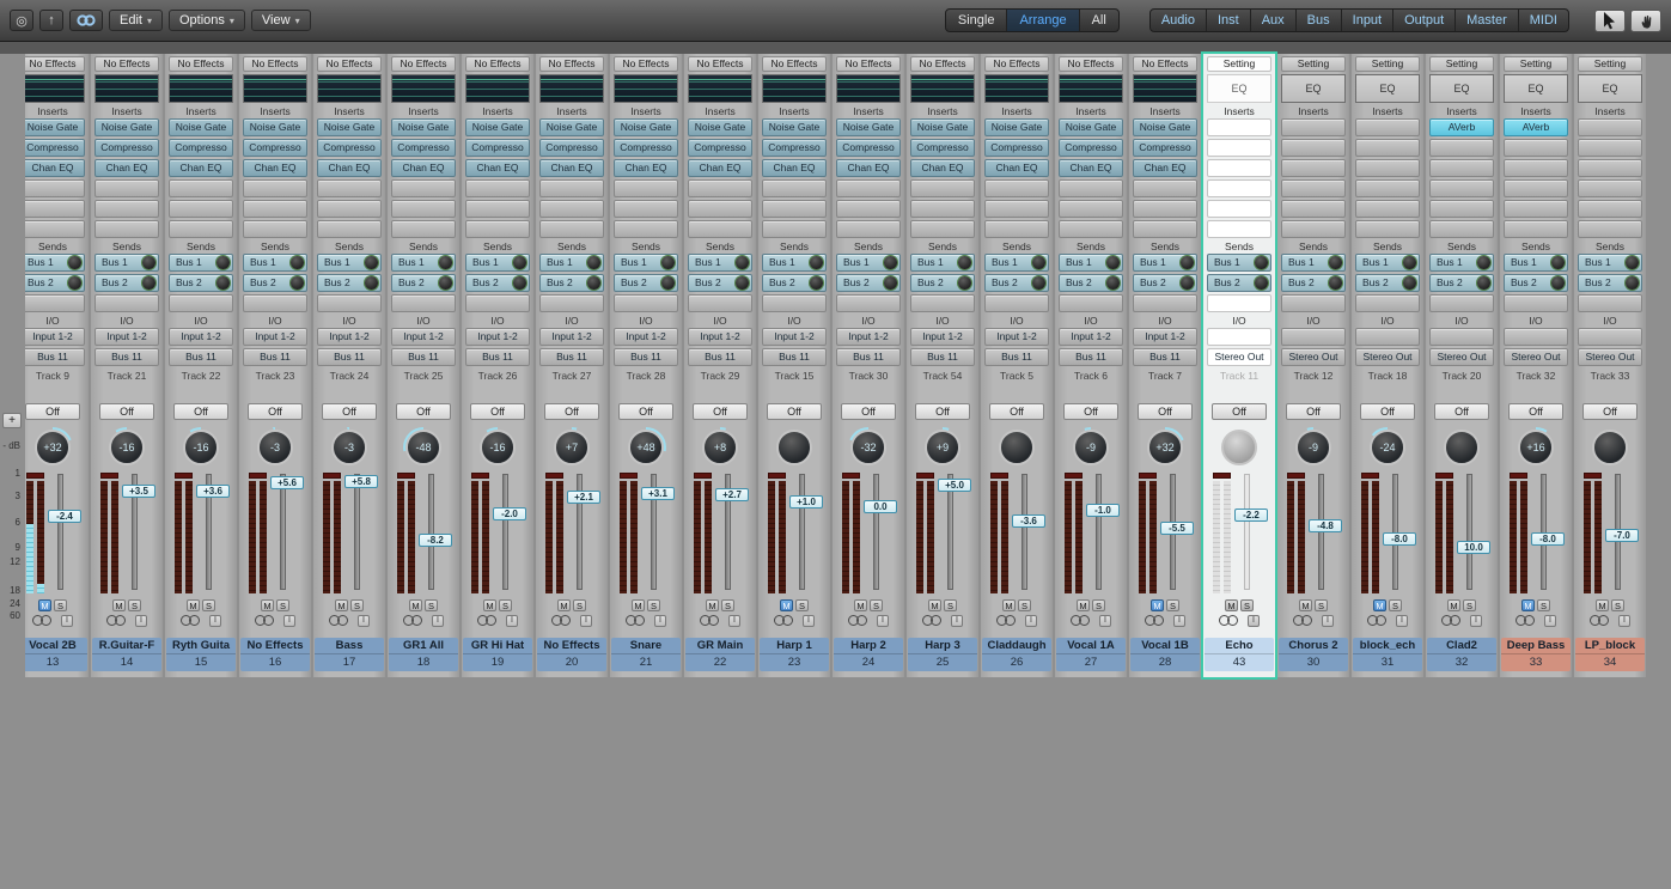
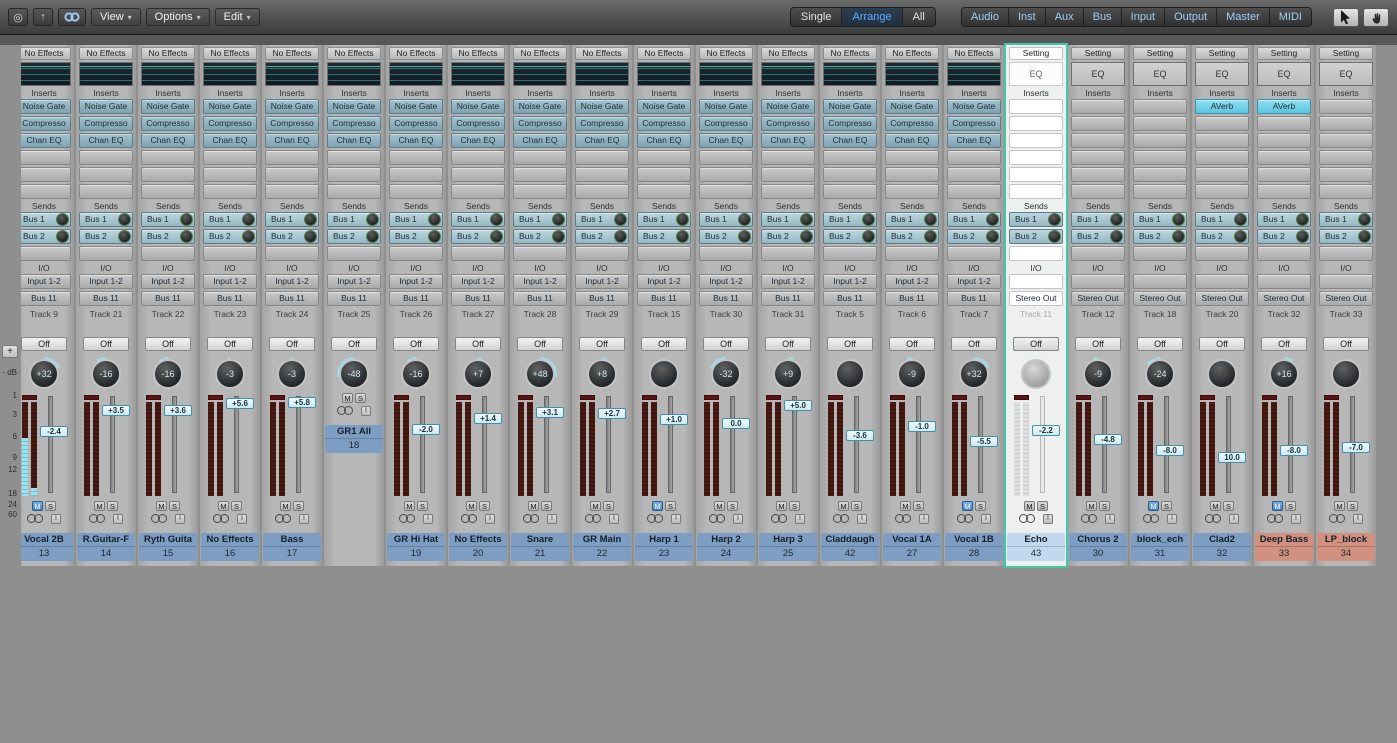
  ◎
  ↑
- Edit
+ View
  ▾
  Options
  ▾
- View
+ Edit
  ▾
  Single
  Arrange
  All
  Audio
  Inst
  Aux
  Bus
  Input
  Output
  Master
  MIDI
  No Effects
  Inserts
  Noise Gate
  Compresso
  Chan EQ
  Sends
  Bus 1
  Bus 2
  I/O
  Input 1-2
  Bus 11
  Track 9
  Off
  +32
  -2.4
  M
  S
  Vocal 2B
  13
  No Effects
  Inserts
  Noise Gate
  Compresso
  Chan EQ
  Sends
  Bus 1
  Bus 2
  I/O
  Input 1-2
  Bus 11
  Track 21
  Off
  -16
  +3.5
  M
  S
  R.Guitar-F
  14
  No Effects
  Inserts
  Noise Gate
  Compresso
  Chan EQ
  Sends
  Bus 1
  Bus 2
  I/O
  Input 1-2
  Bus 11
  Track 22
  Off
  -16
  +3.6
  M
  S
  Ryth Guita
  15
  No Effects
  Inserts
  Noise Gate
  Compresso
  Chan EQ
  Sends
  Bus 1
  Bus 2
  I/O
  Input 1-2
  Bus 11
  Track 23
  Off
  -3
  +5.6
  M
  S
  No Effects
  16
  No Effects
  Inserts
  Noise Gate
  Compresso
  Chan EQ
  Sends
  Bus 1
  Bus 2
  I/O
  Input 1-2
  Bus 11
  Track 24
  Off
  -3
  +5.8
  M
  S
  Bass
  17
  No Effects
  Inserts
  Noise Gate
  Compresso
  Chan EQ
  Sends
  Bus 1
  Bus 2
  I/O
  Input 1-2
  Bus 11
  Track 25
  Off
  -48
- -8.2
  M
  S
  GR1 All
  18
  No Effects
  Inserts
  Noise Gate
  Compresso
  Chan EQ
  Sends
  Bus 1
  Bus 2
  I/O
  Input 1-2
  Bus 11
  Track 26
  Off
  -16
  -2.0
  M
  S
  GR Hi Hat
  19
  No Effects
  Inserts
  Noise Gate
  Compresso
  Chan EQ
  Sends
  Bus 1
  Bus 2
  I/O
  Input 1-2
  Bus 11
  Track 27
  Off
  +7
- +2.1
+ +1.4
  M
  S
  No Effects
  20
  No Effects
  Inserts
  Noise Gate
  Compresso
  Chan EQ
  Sends
  Bus 1
  Bus 2
  I/O
  Input 1-2
  Bus 11
  Track 28
  Off
  +48
  +3.1
  M
  S
  Snare
  21
  No Effects
  Inserts
  Noise Gate
  Compresso
  Chan EQ
  Sends
  Bus 1
  Bus 2
  I/O
  Input 1-2
  Bus 11
  Track 29
  Off
  +8
  +2.7
  M
  S
  GR Main
  22
  No Effects
  Inserts
  Noise Gate
  Compresso
  Chan EQ
  Sends
  Bus 1
  Bus 2
  I/O
  Input 1-2
  Bus 11
  Track 15
  Off
  +1.0
  M
  S
  Harp 1
  23
  No Effects
  Inserts
  Noise Gate
  Compresso
  Chan EQ
  Sends
  Bus 1
  Bus 2
  I/O
  Input 1-2
  Bus 11
  Track 30
  Off
  -32
  0.0
  M
  S
  Harp 2
  24
  No Effects
  Inserts
  Noise Gate
  Compresso
  Chan EQ
  Sends
  Bus 1
  Bus 2
  I/O
  Input 1-2
  Bus 11
- Track 54
+ Track 31
  Off
  +9
  +5.0
  M
  S
  Harp 3
  25
  No Effects
  Inserts
  Noise Gate
  Compresso
  Chan EQ
  Sends
  Bus 1
  Bus 2
  I/O
  Input 1-2
  Bus 11
  Track 5
  Off
  -3.6
  M
  S
  Claddaugh
- 26
+ 42
  No Effects
  Inserts
  Noise Gate
  Compresso
  Chan EQ
  Sends
  Bus 1
  Bus 2
  I/O
  Input 1-2
  Bus 11
  Track 6
  Off
  -9
  -1.0
  M
  S
  Vocal 1A
  27
  No Effects
  Inserts
  Noise Gate
  Compresso
  Chan EQ
  Sends
  Bus 1
  Bus 2
  I/O
  Input 1-2
  Bus 11
  Track 7
  Off
  +32
  -5.5
  M
  S
  Vocal 1B
  28
  Setting
  EQ
  Inserts
  Sends
  Bus 1
  Bus 2
  I/O
  Stereo Out
  Track 11
  Off
  -2.2
  M
  S
  Echo
  43
  Setting
  EQ
  Inserts
  Sends
  Bus 1
  Bus 2
  I/O
  Stereo Out
  Track 12
  Off
  -9
  -4.8
  M
  S
  Chorus 2
  30
  Setting
  EQ
  Inserts
  Sends
  Bus 1
  Bus 2
  I/O
  Stereo Out
  Track 18
  Off
  -24
  -8.0
  M
  S
  block_ech
  31
  Setting
  EQ
  Inserts
  AVerb
  Sends
  Bus 1
  Bus 2
  I/O
  Stereo Out
  Track 20
  Off
  10.0
  M
  S
  Clad2
  32
  Setting
  EQ
  Inserts
  AVerb
  Sends
  Bus 1
  Bus 2
  I/O
  Stereo Out
  Track 32
  Off
  +16
  -8.0
  M
  S
  Deep Bass
  33
  Setting
  EQ
  Inserts
  Sends
  Bus 1
  Bus 2
  I/O
  Stereo Out
  Track 33
  Off
  -7.0
  M
  S
  LP_block
  34
  +
  - dB
  1
  3
  6
  9
  12
  18
  24
  60
